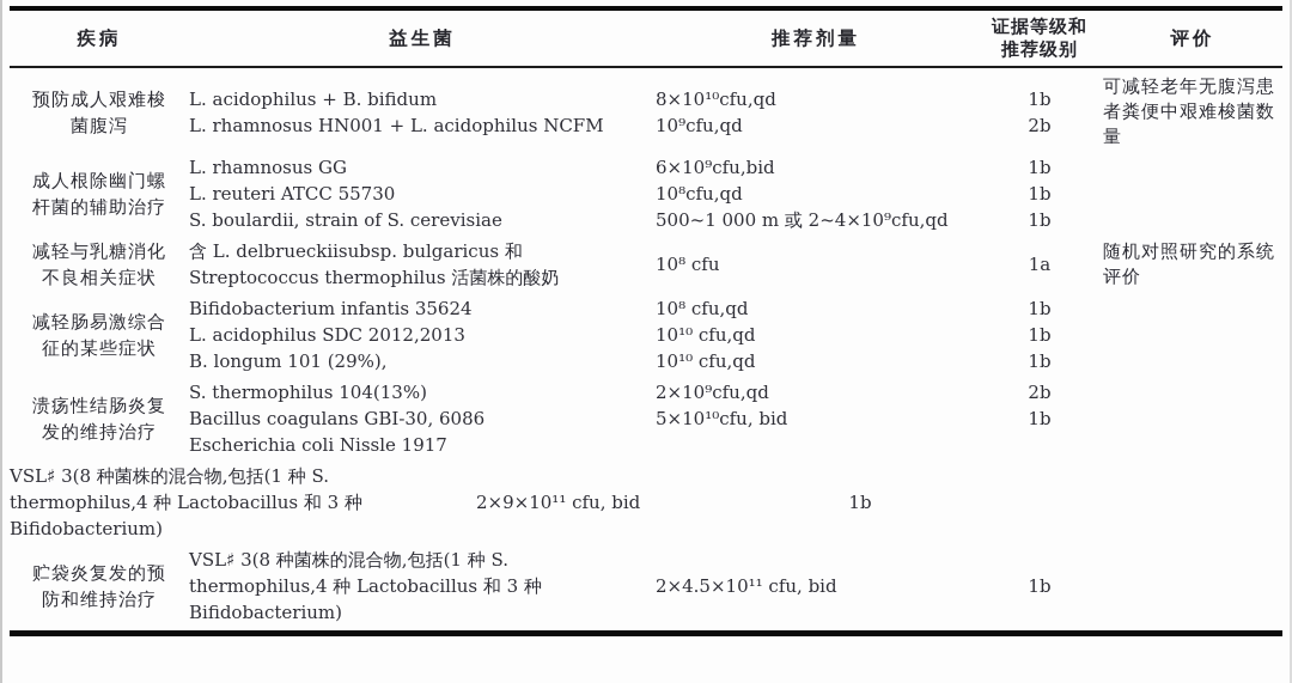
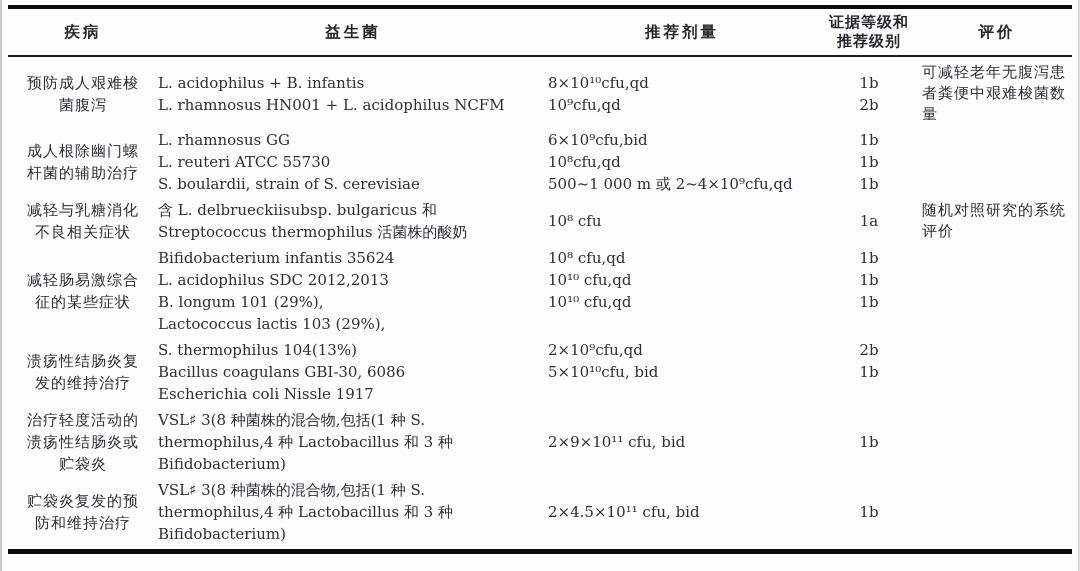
  疾病
  益生菌
  推荐剂量
  证据等级和
  推荐级别
  评价
  预防成人艰难梭菌腹泻
- L. acidophilus + B. bifidum
+ L. acidophilus + B. infantis
  8×10¹⁰cfu,qd
  1b
  L. rhamnosus HN001 + L. acidophilus NCFM
  10⁹cfu,qd
  2b
  可减轻老年无腹泻患者粪便中艰难梭菌数量
  成人根除幽门螺杆菌的辅助治疗
  L. rhamnosus GG
  6×10⁹cfu,bid
  1b
  L. reuteri ATCC 55730
  10⁸cfu,qd
  1b
  S. boulardii, strain of S. cerevisiae
  500~1 000 m 或 2~4×10⁹cfu,qd
  1b
  减轻与乳糖消化不良相关症状
  含 L. delbrueckiisubsp. bulgaricus 和 Streptococcus thermophilus 活菌株的酸奶
  10⁸ cfu
  1a
  随机对照研究的系统评价
  减轻肠易激综合征的某些症状
  Bifidobacterium infantis 35624
  10⁸ cfu,qd
  1b
  L. acidophilus SDC 2012,2013
  10¹⁰ cfu,qd
  1b
  B. longum 101 (29%),
  10¹⁰ cfu,qd
  1b
+ Lactococcus lactis 103 (29%),
  溃疡性结肠炎复发的维持治疗
  S. thermophilus 104(13%)
  2×10⁹cfu,qd
  2b
  Bacillus coagulans GBI-30, 6086
  5×10¹⁰cfu, bid
  1b
  Escherichia coli Nissle 1917
+ 治疗轻度活动的溃疡性结肠炎或贮袋炎
  VSL♯ 3(8 种菌株的混合物,包括(1 种 S. thermophilus,4 种 Lactobacillus 和 3 种 Bifidobacterium)
  2×9×10¹¹ cfu, bid
  1b
  贮袋炎复发的预防和维持治疗
  VSL♯ 3(8 种菌株的混合物,包括(1 种 S. thermophilus,4 种 Lactobacillus 和 3 种 Bifidobacterium)
  2×4.5×10¹¹ cfu, bid
  1b
